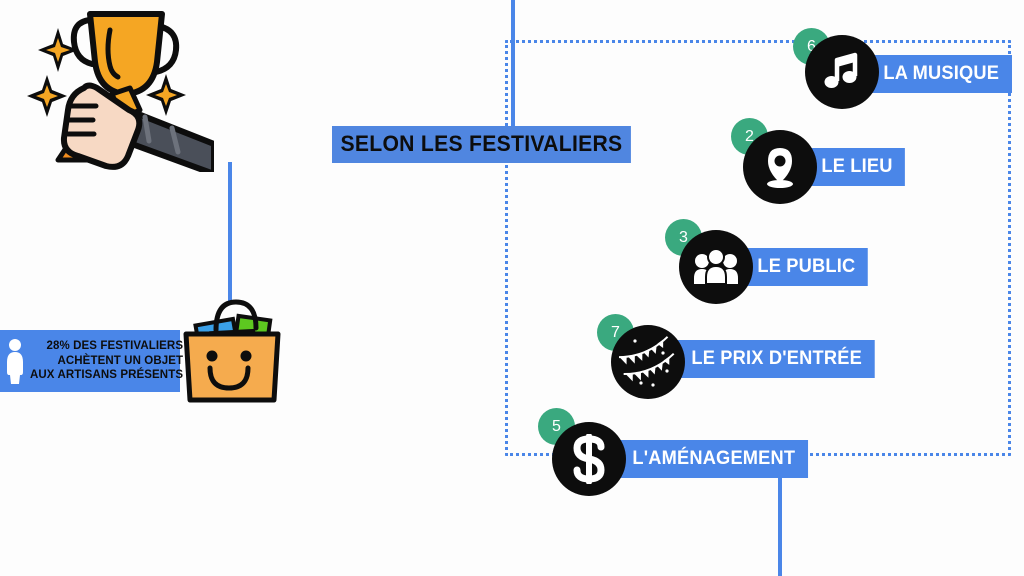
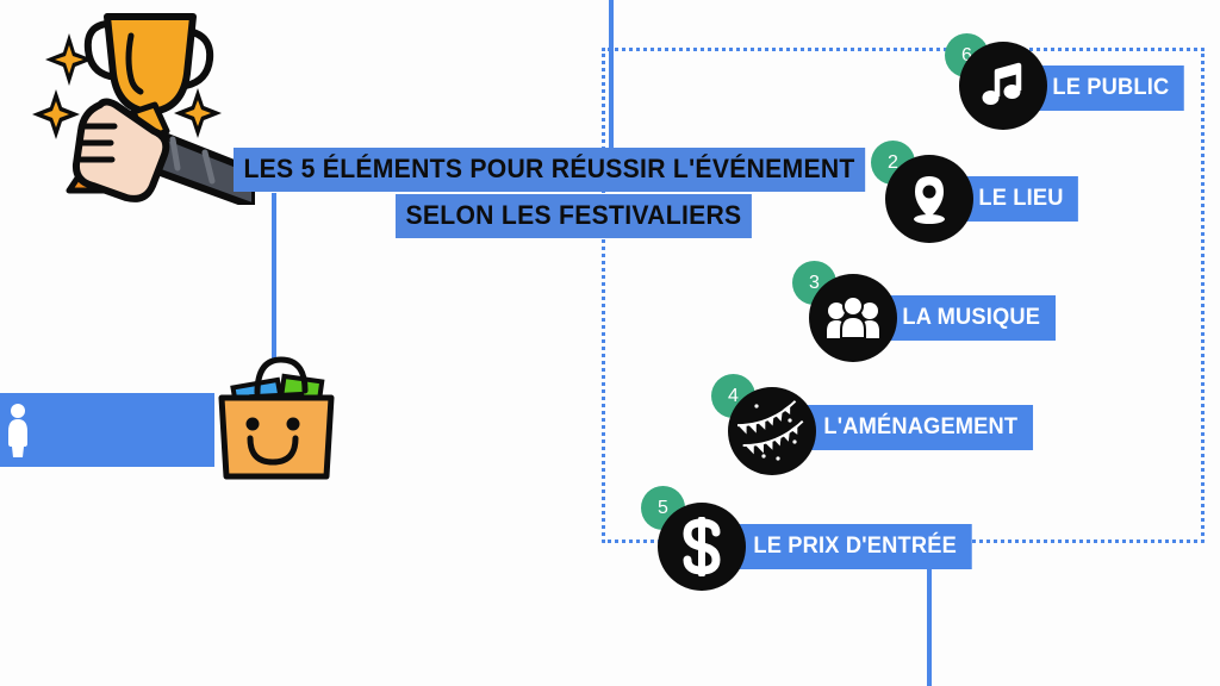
+ LES 5 ÉLÉMENTS POUR RÉUSSIR L'ÉVÉNEMENT
  SELON LES FESTIVALIERS
- 28% DES FESTIVALIERS
- ACHÈTENT UN OBJET
- AUX ARTISANS PRÉSENTS
  6
- LA MUSIQUE
+ LE PUBLIC
  2
  LE LIEU
  3
- LE PUBLIC
+ LA MUSIQUE
- 7
+ 4
- LE PRIX D'ENTRÉE
+ L'AMÉNAGEMENT
  5
- L'AMÉNAGEMENT
+ LE PRIX D'ENTRÉE
